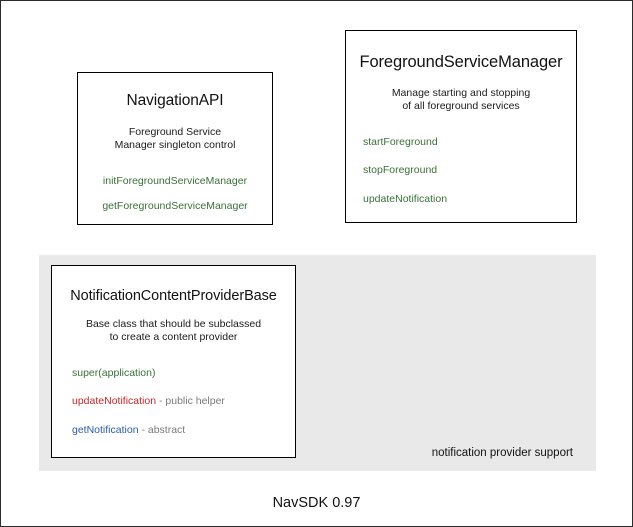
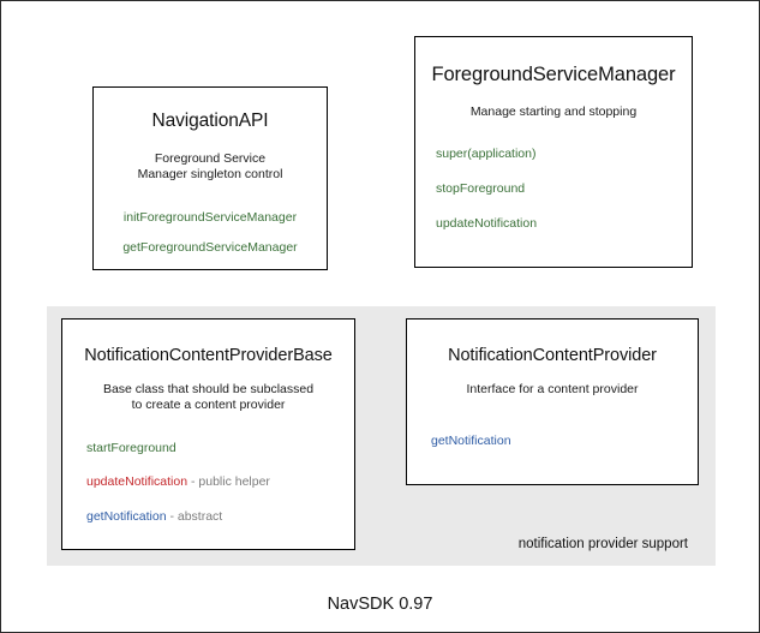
  NavigationAPI
  Foreground Service
  Manager singleton control
  initForegroundServiceManager
  getForegroundServiceManager
  ForegroundServiceManager
  Manage starting and stopping
- of all foreground services
- startForeground
+ super(application)
  stopForeground
  updateNotification
  notification provider support
  NotificationContentProviderBase
  Base class that should be subclassed
  to create a content provider
- super(application)
+ startForeground
  updateNotification - public helper
  getNotification - abstract
+ NotificationContentProvider
+ Interface for a content provider
+ getNotification
  NavSDK 0.97
